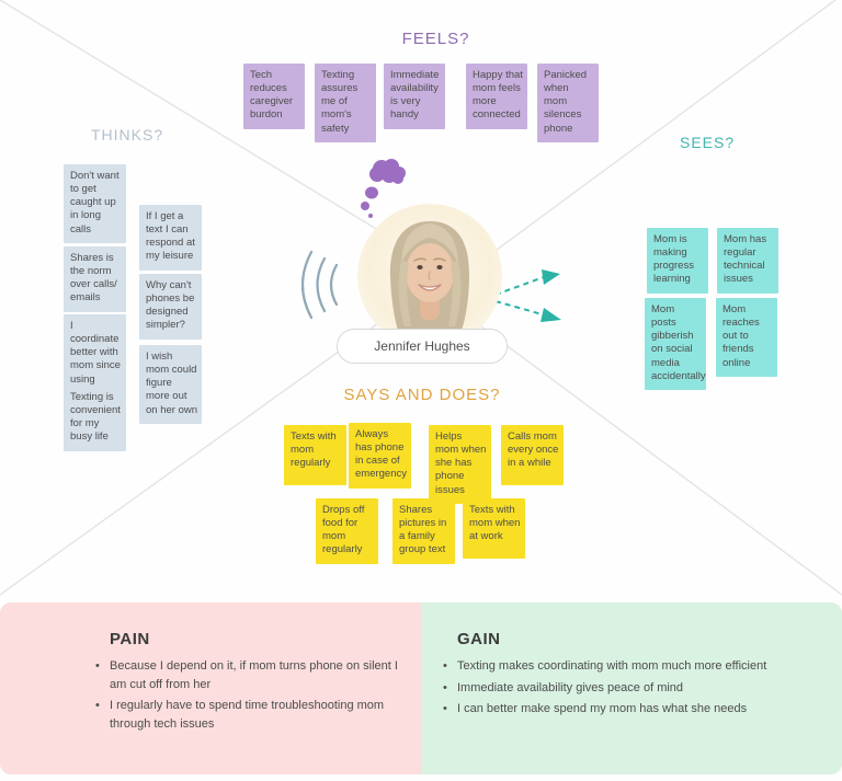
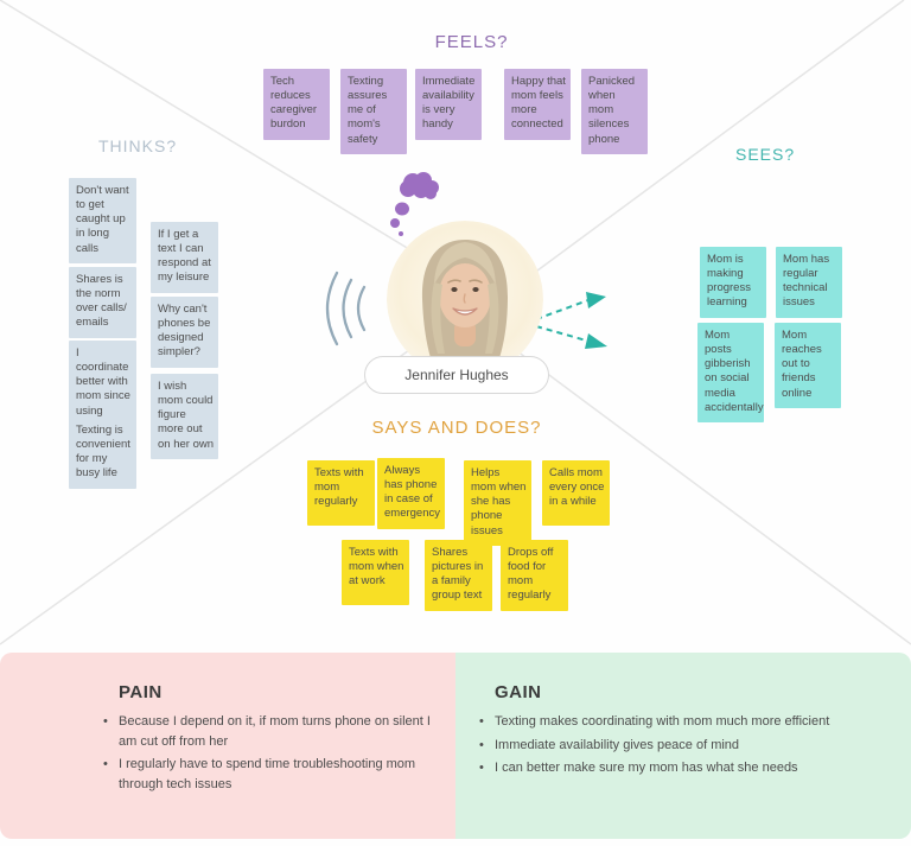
  FEELS?
  THINKS?
  SEES?
  SAYS AND DOES?
  Tech reduces caregiver burdon
  Texting assures me of mom's safety
  Immediate availability is very handy
  Happy that mom feels more connected
  Panicked when mom silences phone
  Don't want to get caught up in long calls
  Shares is the norm over calls/ emails
  I coordinate better with mom since using
  Texting is convenient for my busy life
  If I get a text I can respond at my leisure
  Why can't phones be designed simpler?
  I wish mom could figure more out on her own
  Mom is making progress learning
  Mom has regular technical issues
  Mom posts gibberish on social media accidentally
  Mom reaches out to friends online
  Texts with mom regularly
  Always has phone in case of emergency
  Helps mom when she has phone issues
  Calls mom every once in a while
- Drops off food for mom regularly
+ Texts with mom when at work
  Shares pictures in a family group text
- Texts with mom when at work
+ Drops off food for mom regularly
  Jennifer Hughes
  PAIN
  Because I depend on it, if mom turns phone on silent I am cut off from her
  I regularly have to spend time troubleshooting mom through tech issues
  GAIN
  Texting makes coordinating with mom much more efficient
  Immediate availability gives peace of mind
- I can better make spend my mom has what she needs
+ I can better make sure my mom has what she needs
